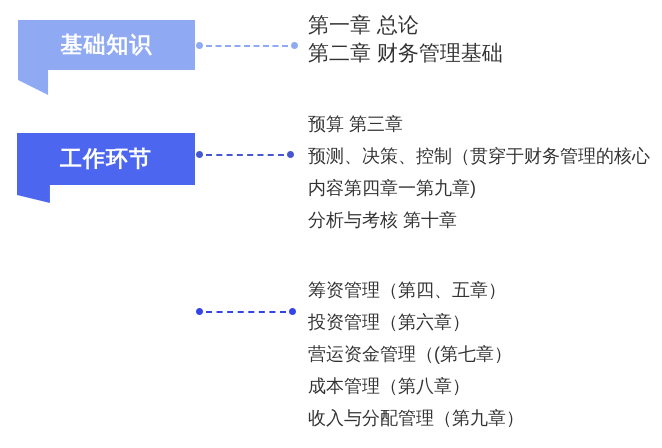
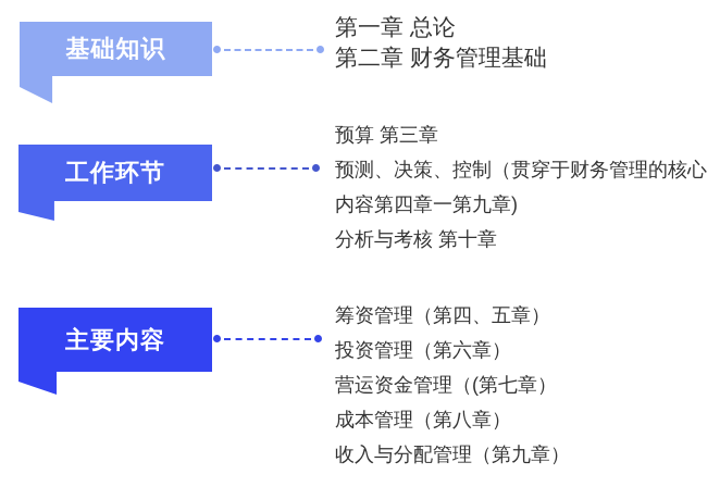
  基础知识
  第一章 总论
  第二章 财务管理基础
  工作环节
  预算 第三章
  预测、决策、控制（贯穿于财务管理的核心
  内容第四章一第九章)
  分析与考核 第十章
+ 主要内容
  筹资管理（第四、五章）
  投资管理（第六章）
  营运资金管理（(第七章）
  成本管理（第八章）
  收入与分配管理（第九章）
